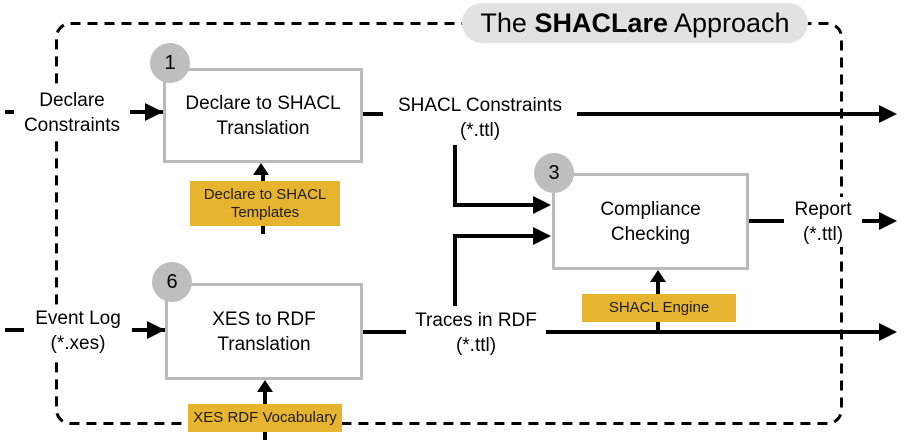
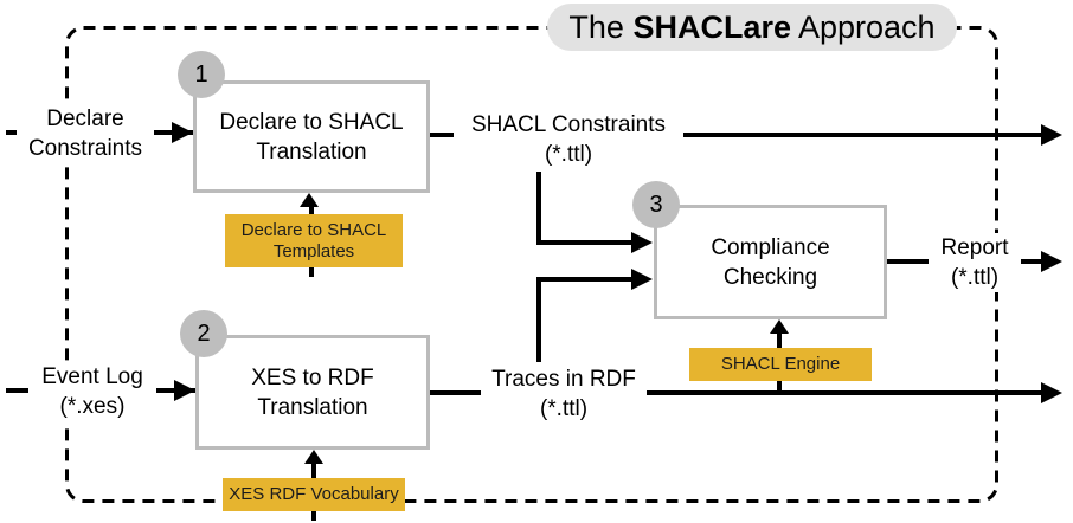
  The
  SHACLare
  Approach
  Declare to SHACL
  Translation
  XES to RDF
  Translation
  Compliance
  Checking
  1
- 6
+ 2
  3
  Declare to SHACL
  Templates
  SHACL Engine
  XES RDF Vocabulary
  Declare
  Constraints
  SHACL Constraints
  (*.ttl)
  Event Log
  (*.xes)
  Traces in RDF
  (*.ttl)
  Report
  (*.ttl)
